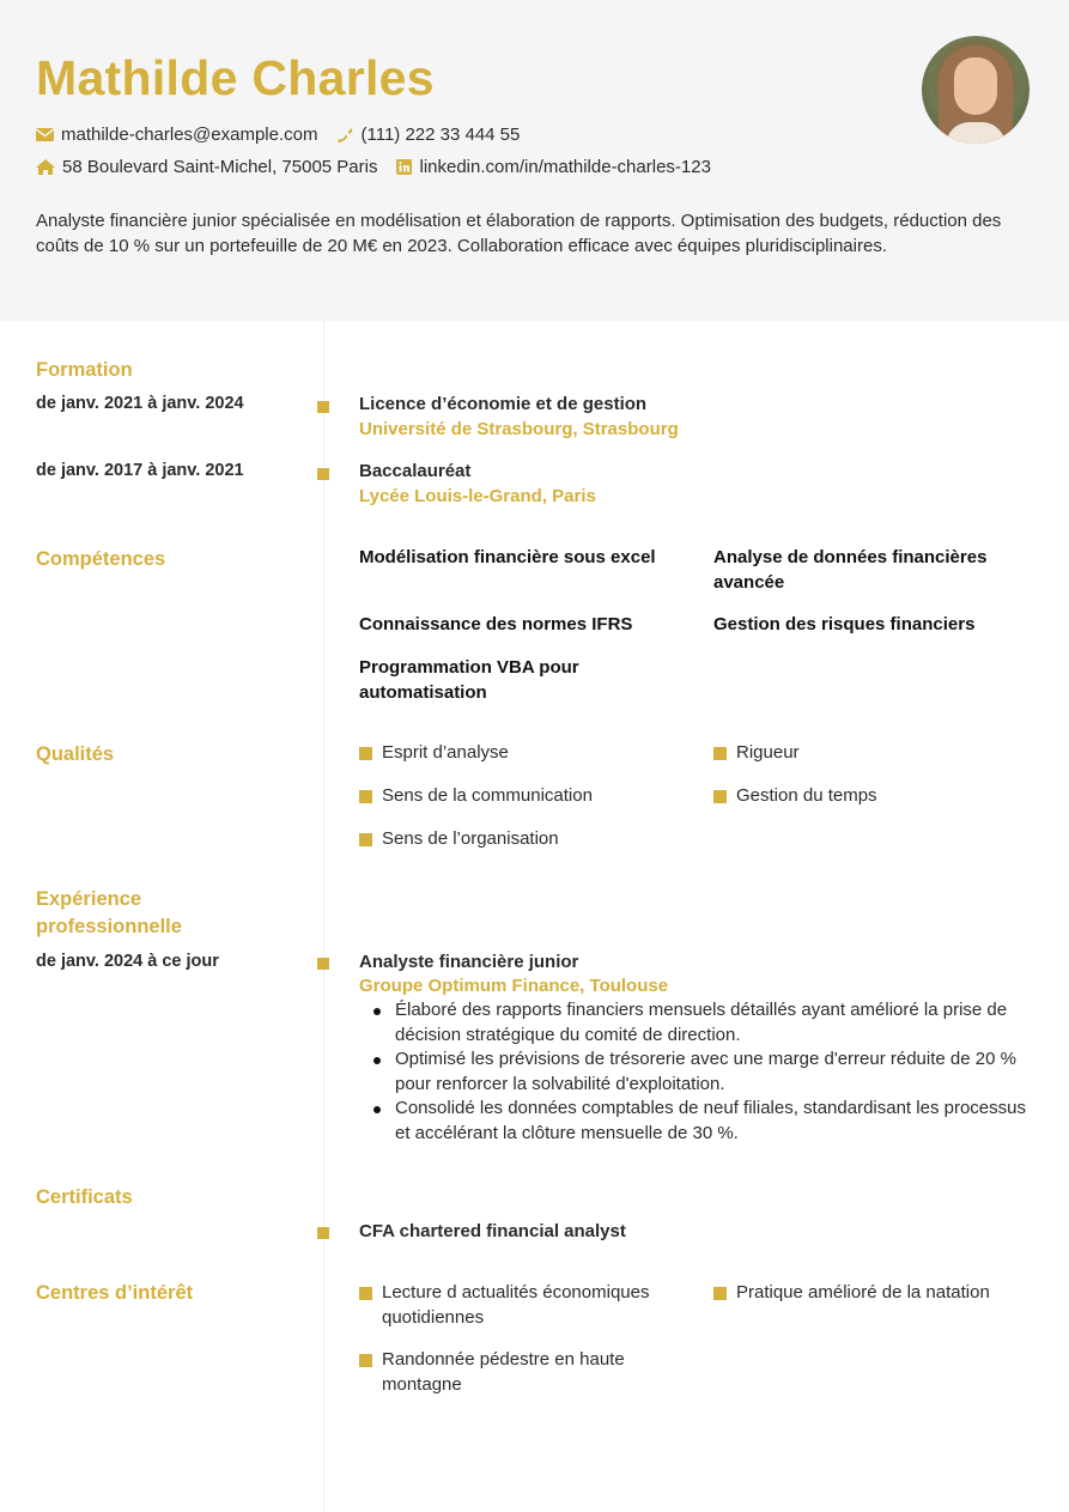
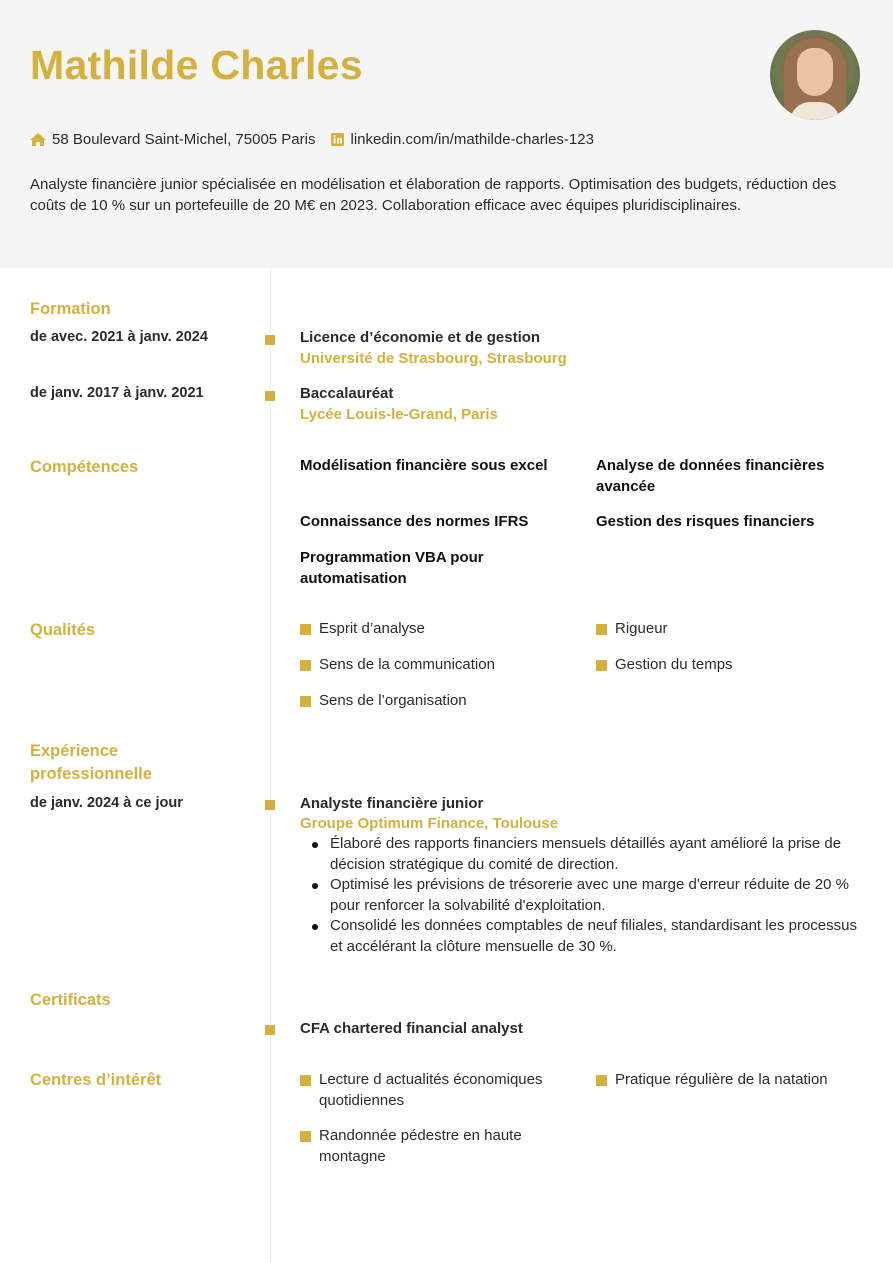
  Mathilde Charles
- mathilde-charles@example.com
- (111) 222 33 444 55
  58 Boulevard Saint-Michel, 75005 Paris
  linkedin.com/in/mathilde-charles-123
  Analyste financière junior spécialisée en modélisation et élaboration de rapports. Optimisation des budgets, réduction des coûts de 10 % sur un portefeuille de 20 M€ en 2023. Collaboration efficace avec équipes pluridisciplinaires.
  Formation
- de janv. 2021 à janv. 2024
+ de avec. 2021 à janv. 2024
  Licence d’économie et de gestion
  Université de Strasbourg, Strasbourg
  de janv. 2017 à janv. 2021
  Baccalauréat
  Lycée Louis-le-Grand, Paris
  Compétences
  Modélisation financière sous excel
  Analyse de données financières avancée
  Connaissance des normes IFRS
  Gestion des risques financiers
  Programmation VBA pour automatisation
  Qualités
  Esprit d’analyse
  Rigueur
  Sens de la communication
  Gestion du temps
  Sens de l’organisation
  Expérience professionnelle
  de janv. 2024 à ce jour
  Analyste financière junior
  Groupe Optimum Finance, Toulouse
  Élaboré des rapports financiers mensuels détaillés ayant amélioré la prise de décision stratégique du comité de direction.
  Optimisé les prévisions de trésorerie avec une marge d'erreur réduite de 20 % pour renforcer la solvabilité d'exploitation.
  Consolidé les données comptables de neuf filiales, standardisant les processus et accélérant la clôture mensuelle de 30 %.
  Certificats
  CFA chartered financial analyst
  Centres d’intérêt
  Lecture d actualités économiques quotidiennes
- Pratique amélioré de la natation
+ Pratique régulière de la natation
  Randonnée pédestre en haute montagne
